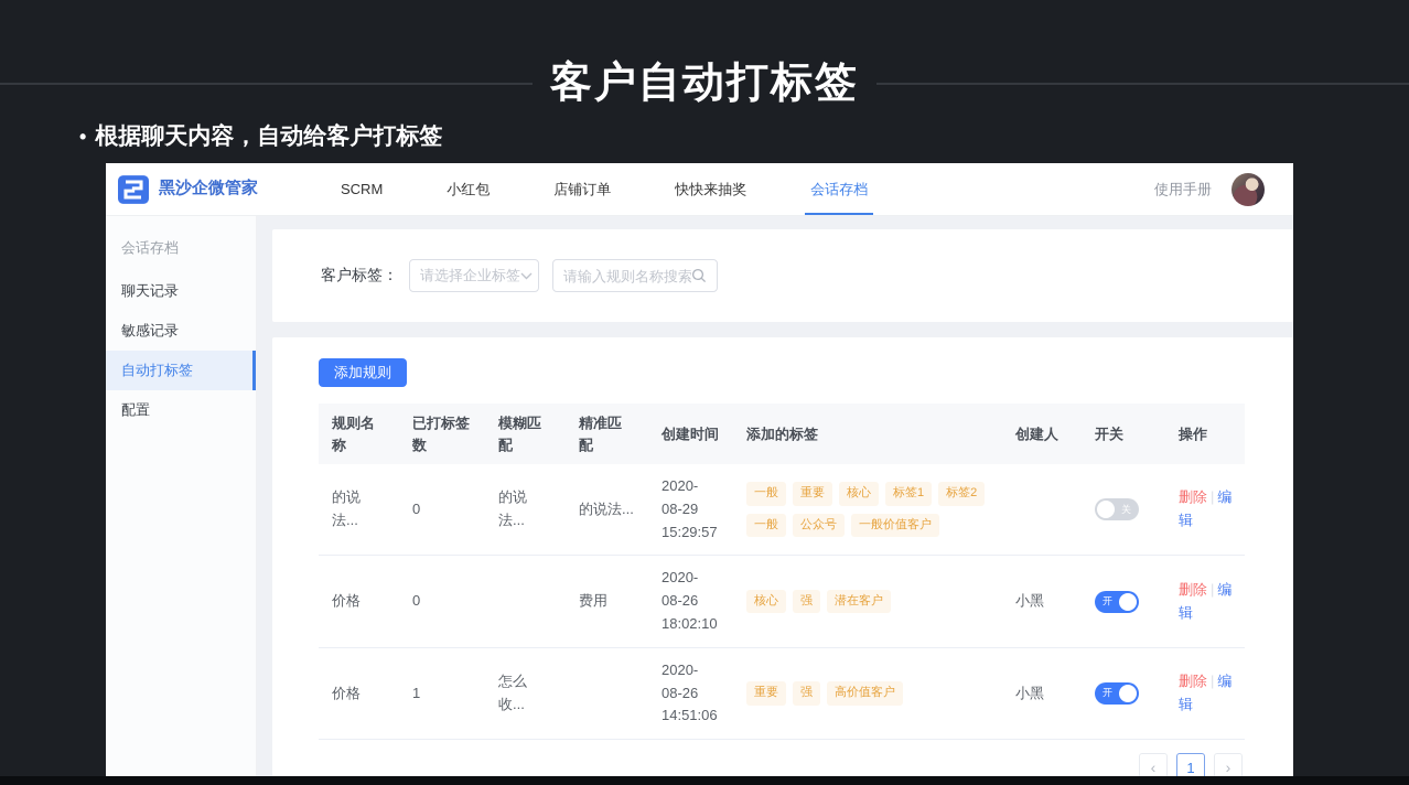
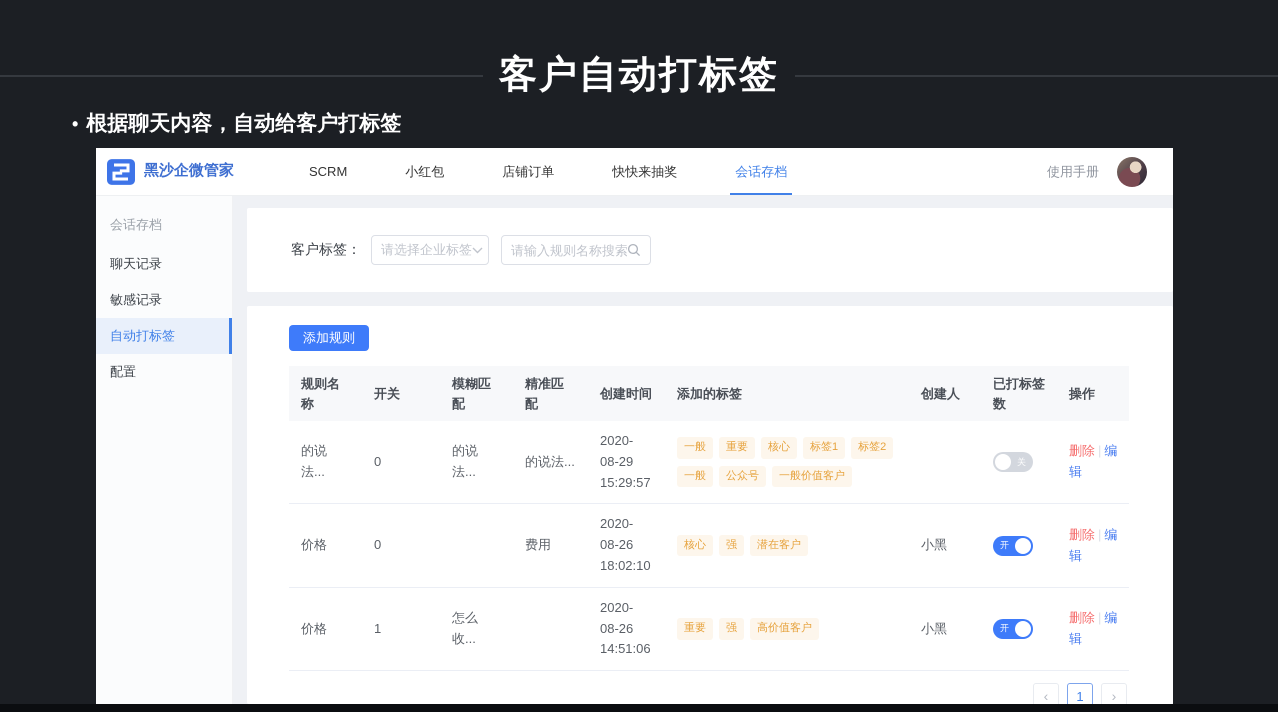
  客户自动打标签
  •
  根据聊天内容，自动给客户打标签
  黑沙企微管家
  SCRM
  小红包
  店铺订单
  快快来抽奖
  会话存档
  使用手册
  会话存档
  聊天记录
  敏感记录
  自动打标签
  配置
  客户标签：
  请选择企业标签
  请输入规则名称搜索
  添加规则
  规则名称
- 已打标签数
+ 开关
  模糊匹配
  精准匹配
  创建时间
  添加的标签
  创建人
- 开关
+ 已打标签数
  操作
  的说法...
  0
  的说法...
  的说法...
  2020-
  08-29
  15:29:57
  一般
  重要
  核心
  标签1
  标签2
  一般
  公众号
  一般价值客户
  关
  删除 | 编辑
  价格
  0
  费用
  2020-
  08-26
  18:02:10
  核心
  强
  潜在客户
  小黑
  开
  删除 | 编辑
  价格
  1
  怎么收...
  2020-
  08-26
  14:51:06
  重要
  强
  高价值客户
  小黑
  开
  删除 | 编辑
  ‹
  1
  ›
